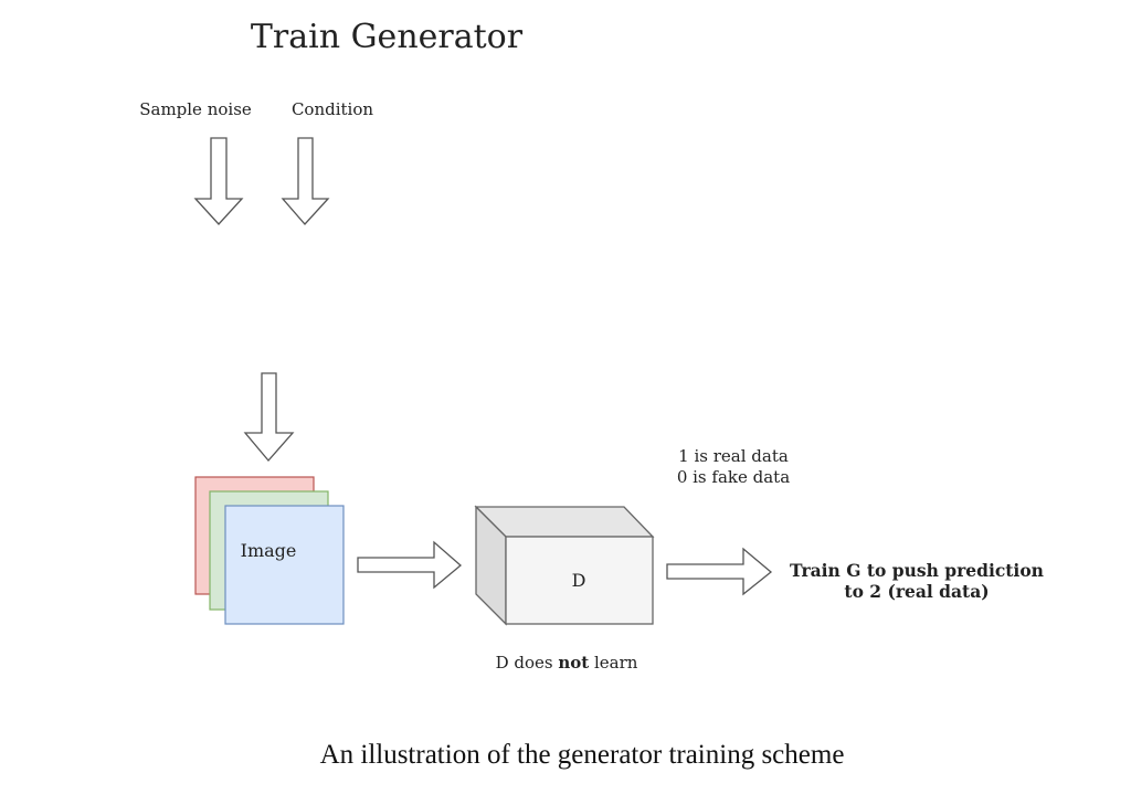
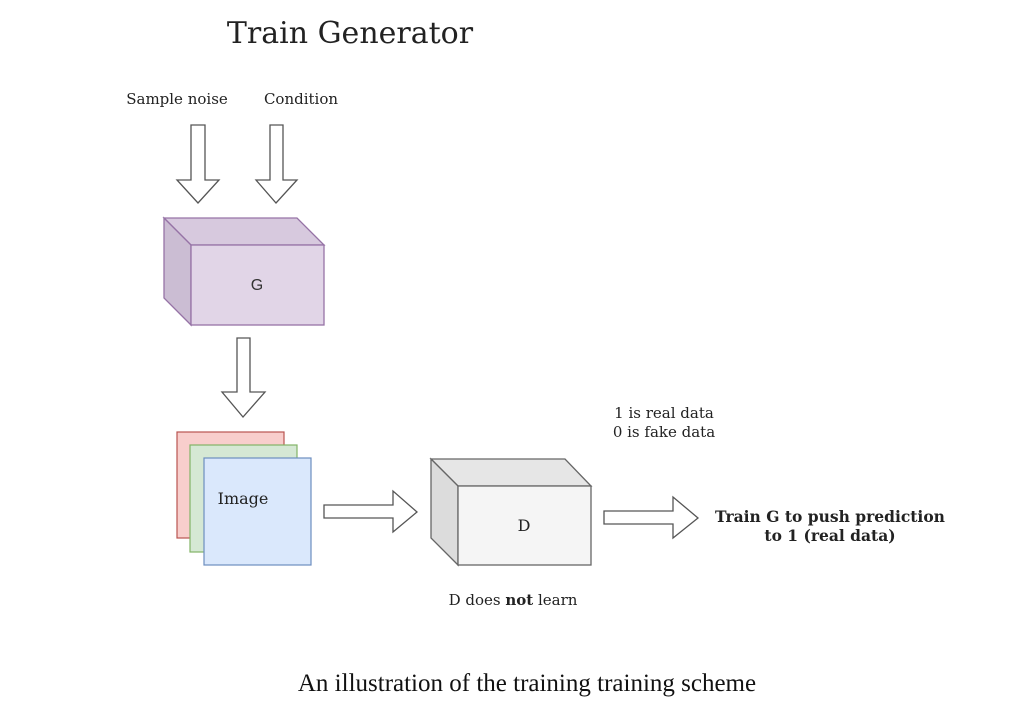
  Train Generator
  Sample noise
  Condition
+ G
  Image
  1 is real data
  0 is fake data
  D
  D does not learn
  Train G to push prediction
- to 2 (real data)
+ to 1 (real data)
- An illustration of the generator training scheme
+ An illustration of the training training scheme
